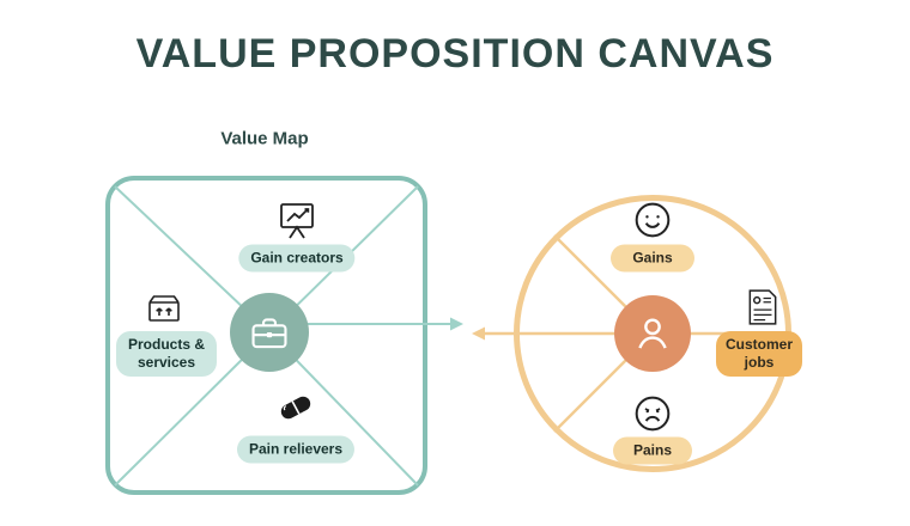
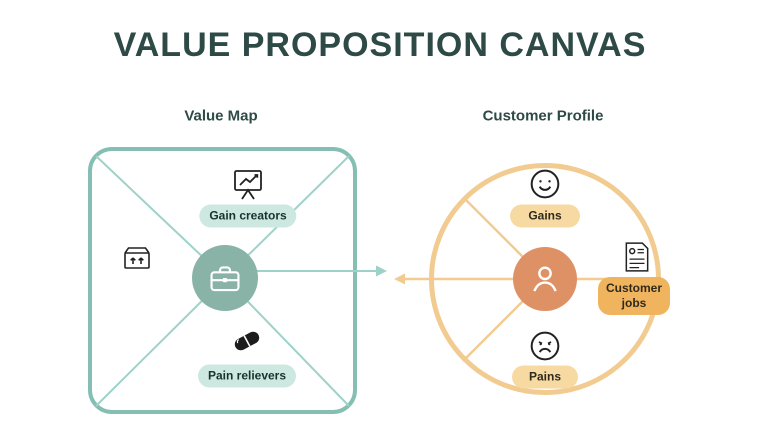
  VALUE PROPOSITION CANVAS
  Value Map
+ Customer Profile
  Gain creators
- Products & services
  Pain relievers
  Gains
  Customer jobs
  Pains
